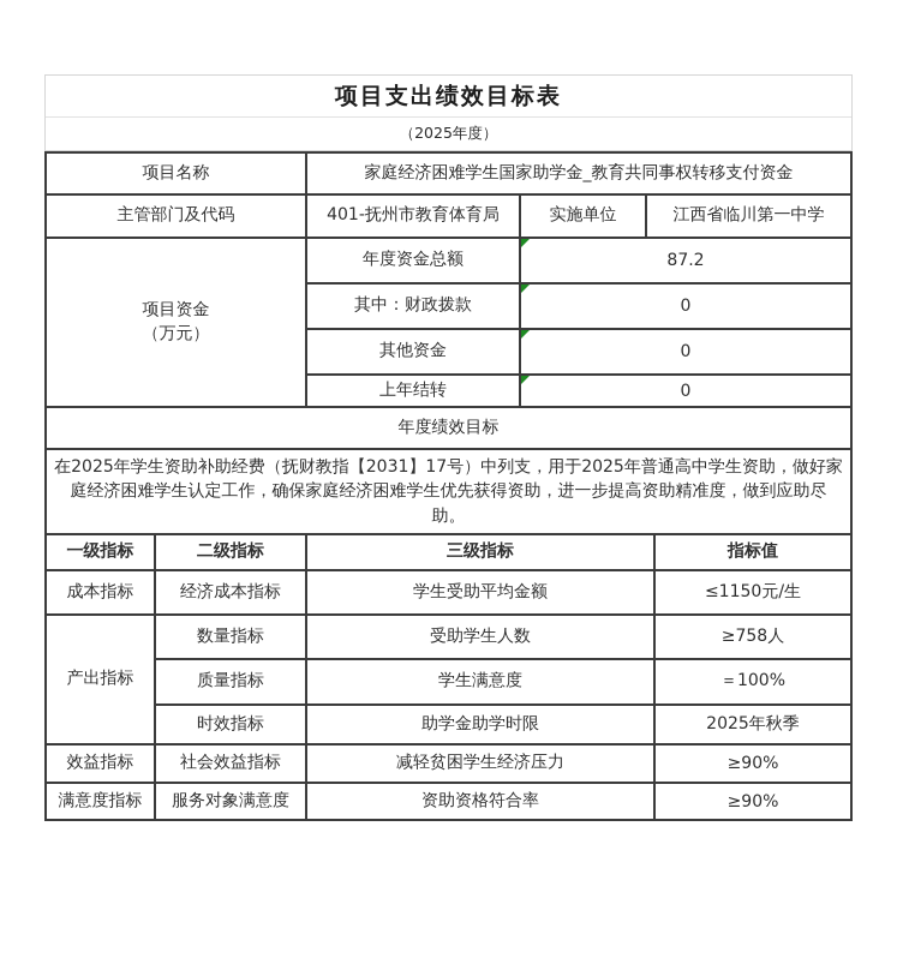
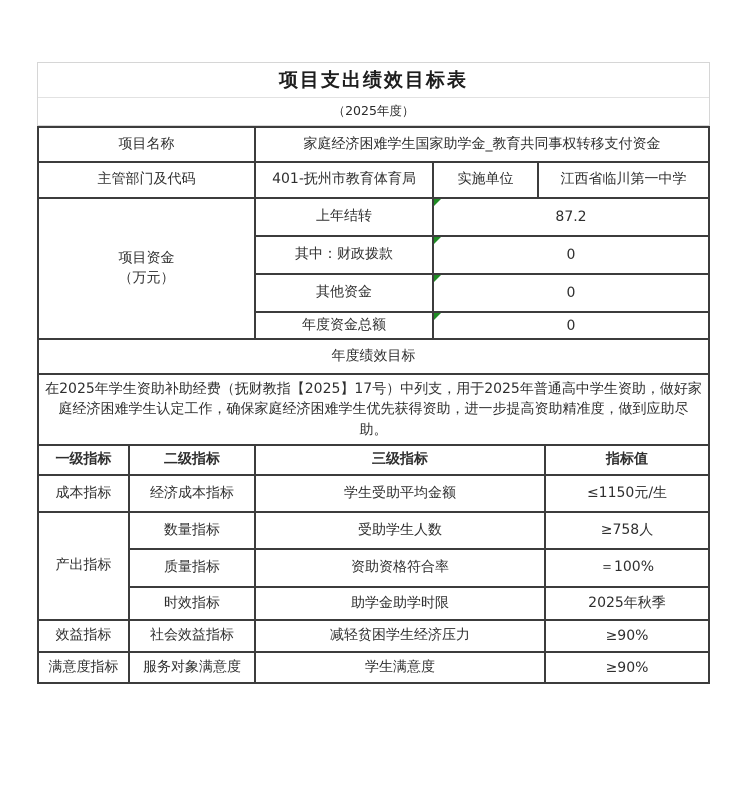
  项目支出绩效目标表
  （2025年度）
  项目名称	家庭经济困难学生国家助学金_教育共同事权转移支付资金
  主管部门及代码	401-抚州市教育体育局	实施单位	江西省临川第一中学
- 项目资金 （万元）	年度资金总额	87.2
+ 项目资金 （万元）	上年结转	87.2
  其中：财政拨款	0
  其他资金	0
- 上年结转	0
+ 年度资金总额	0
  年度绩效目标
- 在2025年学生资助补助经费（抚财教指【2031】17号）中列支，用于2025年普通高中学生资助，做好家庭经济困难学生认定工作，确保家庭经济困难学生优先获得资助，进一步提高资助精准度，做到应助尽助。
+ 在2025年学生资助补助经费（抚财教指【2025】17号）中列支，用于2025年普通高中学生资助，做好家庭经济困难学生认定工作，确保家庭经济困难学生优先获得资助，进一步提高资助精准度，做到应助尽助。
  一级指标	二级指标	三级指标	指标值
  成本指标	经济成本指标	学生受助平均金额	≤1150元/生
  产出指标	数量指标	受助学生人数	≥758人
- 质量指标	学生满意度	＝100%
+ 质量指标	资助资格符合率	＝100%
  时效指标	助学金助学时限	2025年秋季
  效益指标	社会效益指标	减轻贫困学生经济压力	≥90%
- 满意度指标	服务对象满意度	资助资格符合率	≥90%
+ 满意度指标	服务对象满意度	学生满意度	≥90%
